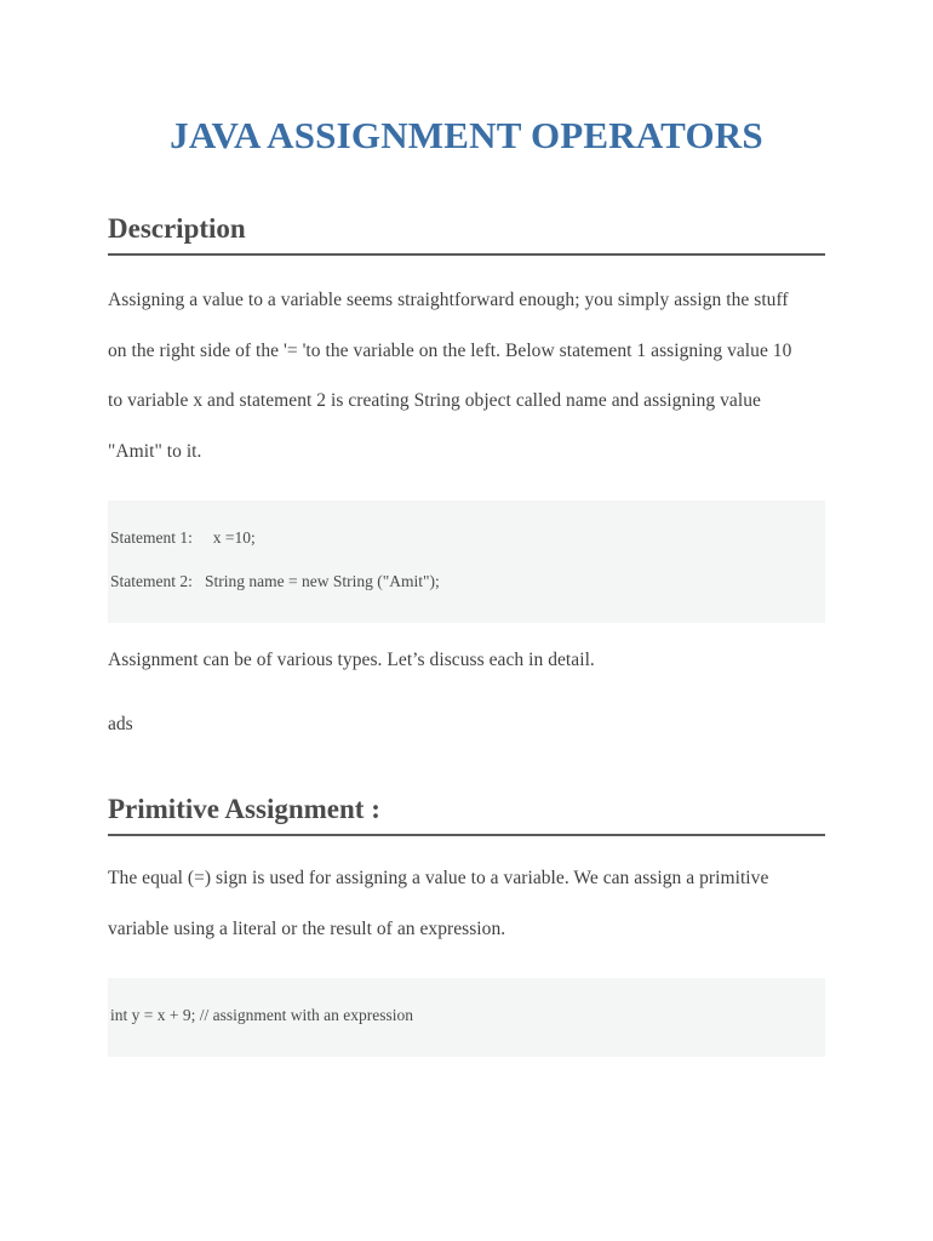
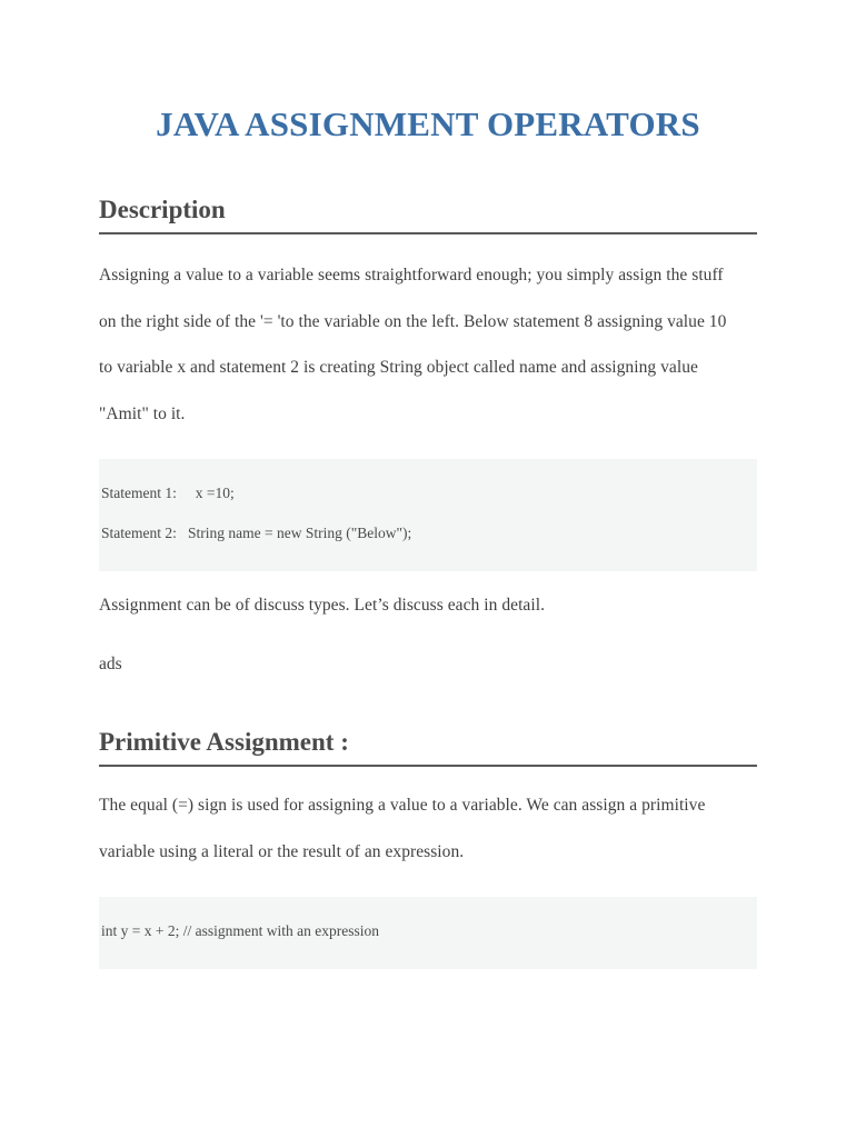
  JAVA ASSIGNMENT OPERATORS
  Description
- Assigning a value to a variable seems straightforward enough; you simply assign the stuff on the right side of the '= 'to the variable on the left. Below statement 1 assigning value 10 to variable x and statement 2 is creating String object called name and assigning value "Amit" to it.
+ Assigning a value to a variable seems straightforward enough; you simply assign the stuff on the right side of the '= 'to the variable on the left. Below statement 8 assigning value 10 to variable x and statement 2 is creating String object called name and assigning value "Amit" to it.
  Statement 1: x =10;
- Statement 2: String name = new String ("Amit");
+ Statement 2: String name = new String ("Below");
- Assignment can be of various types. Let’s discuss each in detail.
+ Assignment can be of discuss types. Let’s discuss each in detail.
  ads
  Primitive Assignment :
  The equal (=) sign is used for assigning a value to a variable. We can assign a primitive variable using a literal or the result of an expression.
- int y = x + 9; // assignment with an expression
+ int y = x + 2; // assignment with an expression
